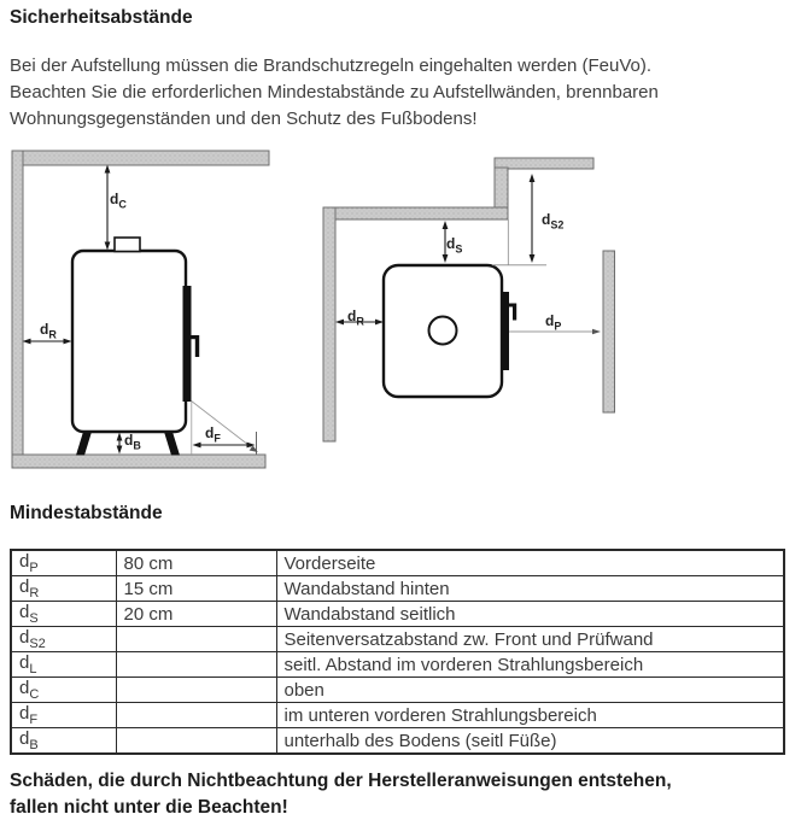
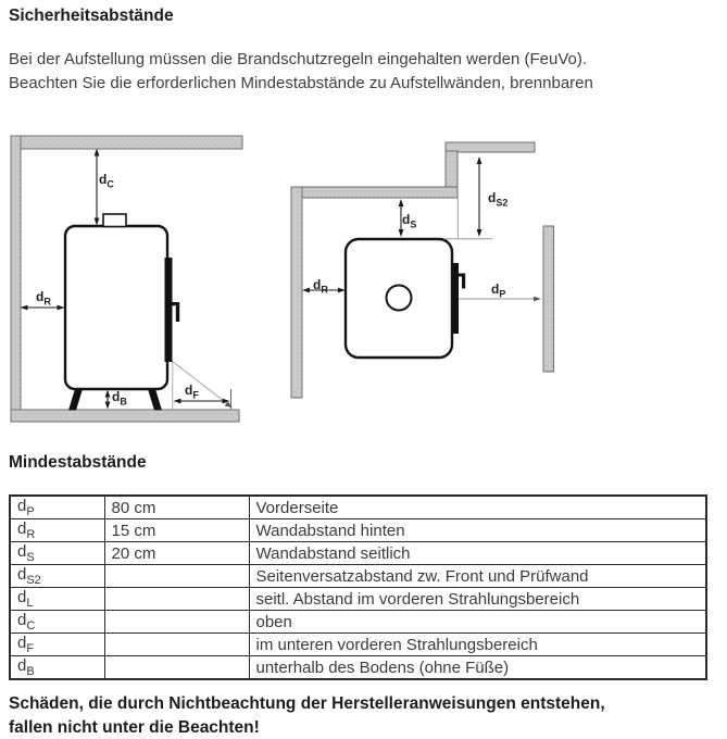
  Sicherheitsabstände
  Bei der Aufstellung müssen die Brandschutzregeln eingehalten werden (FeuVo).
  Beachten Sie die erforderlichen Mindestabstände zu Aufstellwänden, brennbaren
- Wohnungsgegenständen und den Schutz des Fußbodens!
  dC
  dR
  dB
  dF
  dS
  dS2
  dR
  dP
  Mindestabstände
  dP	80 cm	Vorderseite
  dR	15 cm	Wandabstand hinten
  dS	20 cm	Wandabstand seitlich
  dS2		Seitenversatzabstand zw. Front und Prüfwand
  dL		seitl. Abstand im vorderen Strahlungsbereich
  dC		oben
  dF		im unteren vorderen Strahlungsbereich
- dB		unterhalb des Bodens (seitl Füße)
+ dB		unterhalb des Bodens (ohne Füße)
  Schäden, die durch Nichtbeachtung der Herstelleranweisungen entstehen,
  fallen nicht unter die Beachten!
